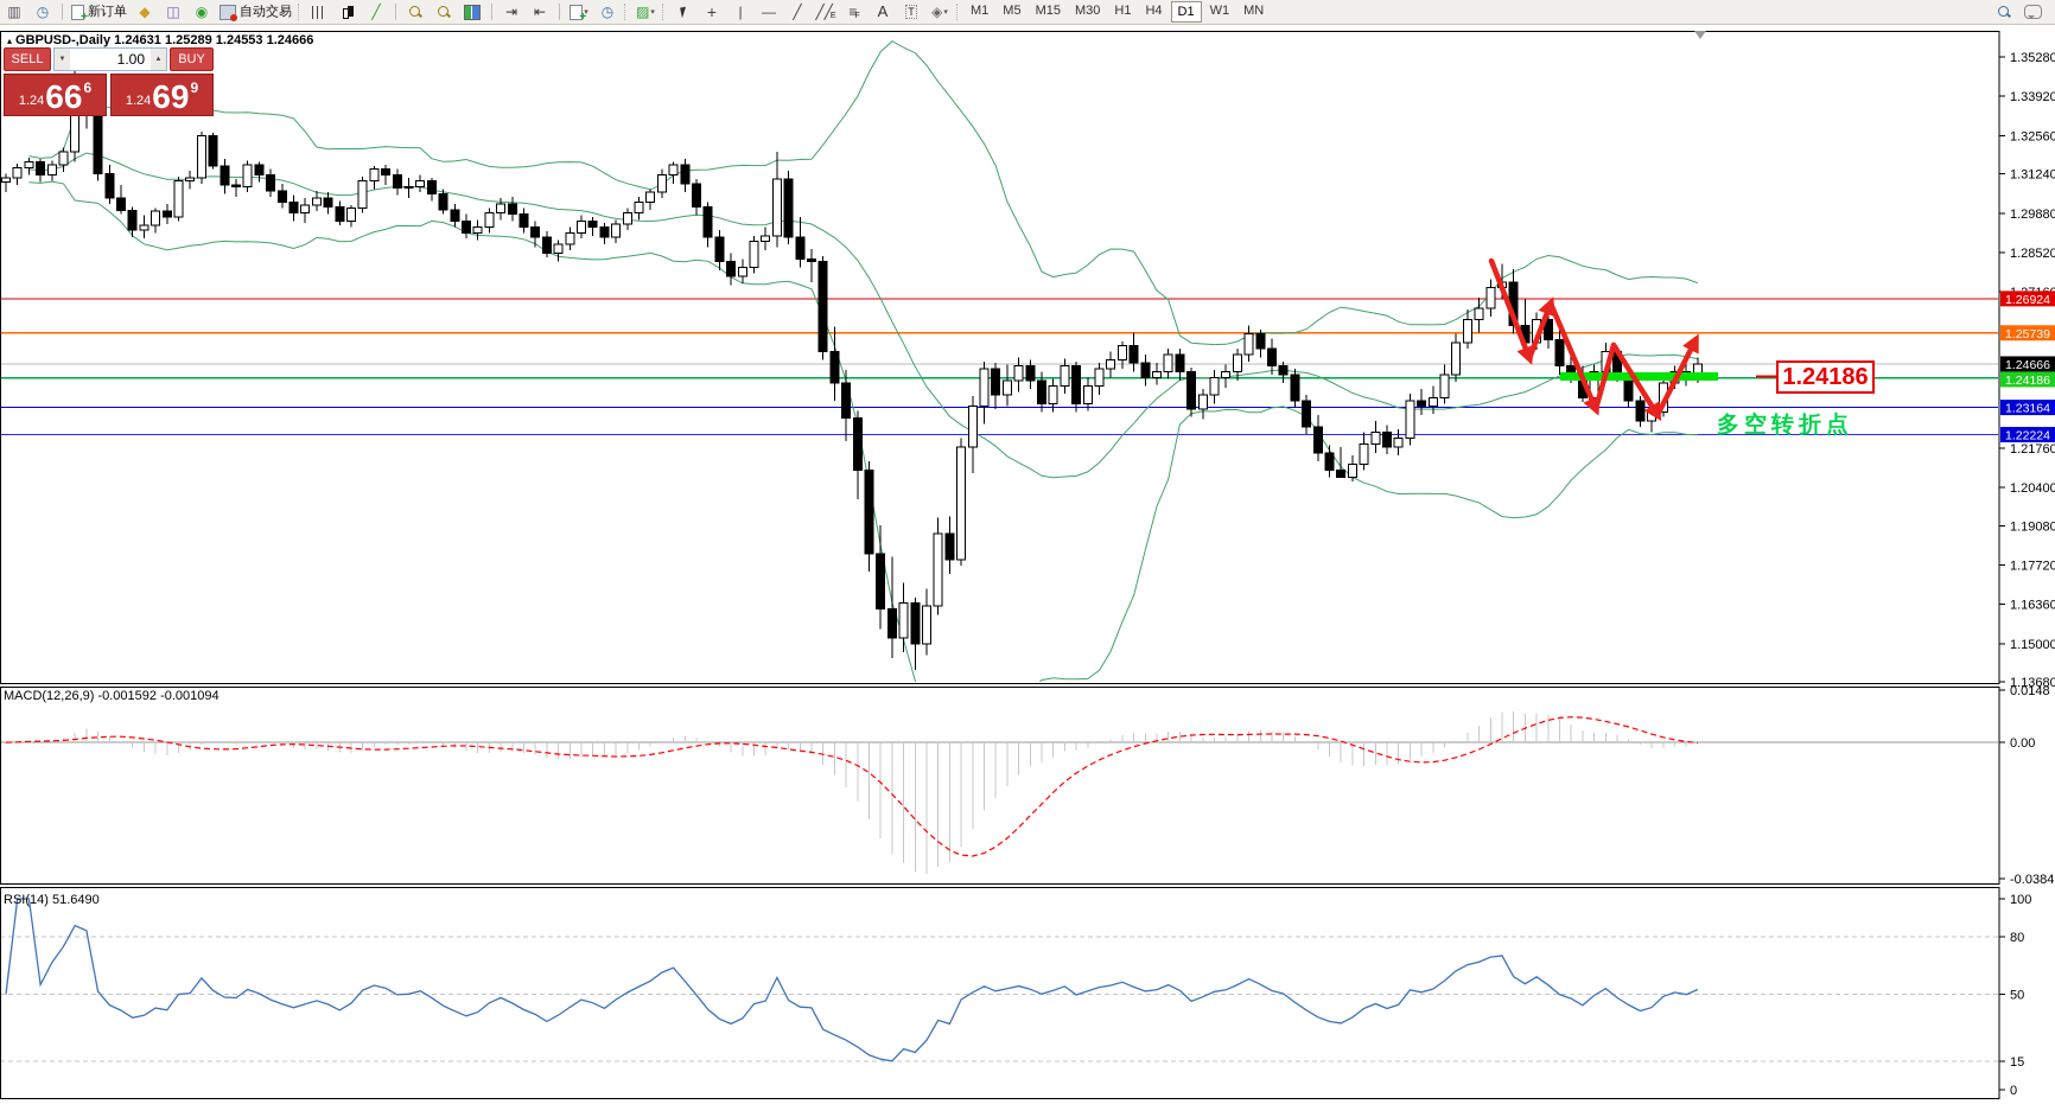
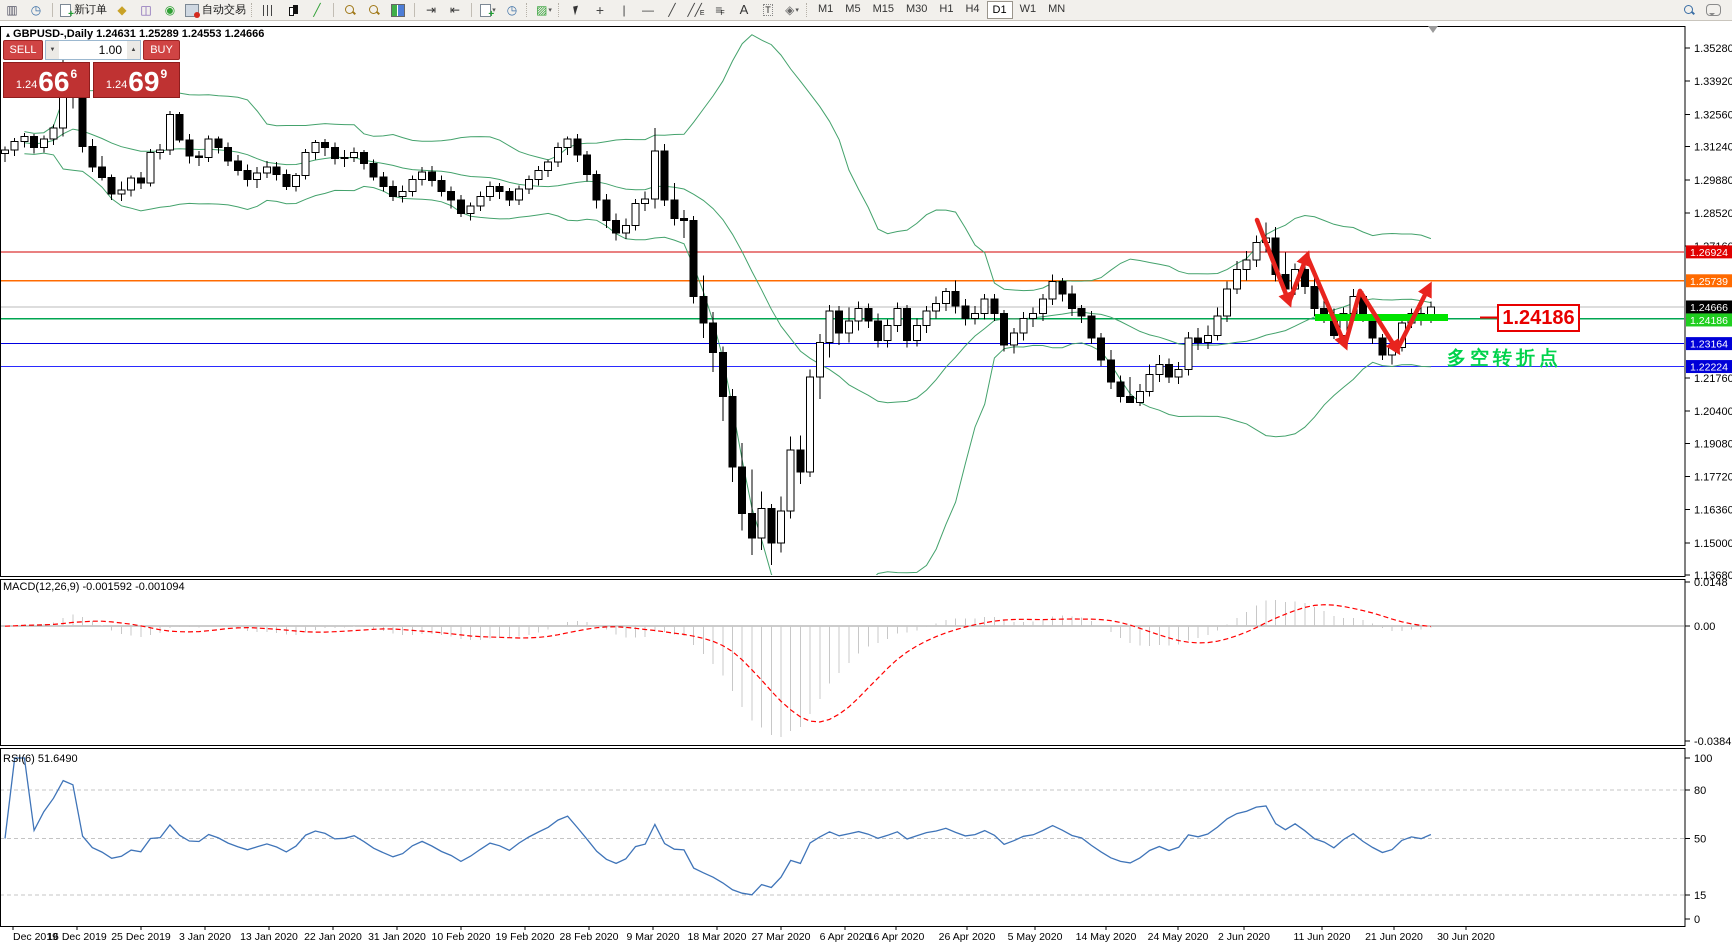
  ▥
  ◷
  新订单
  ◆
  ◫
  ◉
  自动交易
  ╱
  ⇥
  ⇤
  ◷
  ▨
  +
  |
  —
  ╱
  ╱╱
  ≡
  A
  T
  ◈
  M1
  M5
  M15
  M30
  H1
  H4
  D1
  W1
  MN
  1.35280
  1.33920
  1.32560
  1.31240
  1.29880
  1.28520
  1.21760
  1.20400
  1.19080
  1.17720
  1.16360
  1.15000
  1.13680
  1.26924
  1.25739
  1.24666
  1.24186
  1.23164
  1.22224
  0.0148
  0.00
  -0.0384
  100
  80
  50
  15
  0
+ Dec 2019
+ 16 Dec 2019
+ 25 Dec 2019
+ 3 Jan 2020
+ 13 Jan 2020
+ 22 Jan 2020
+ 31 Jan 2020
+ 10 Feb 2020
+ 19 Feb 2020
+ 28 Feb 2020
+ 9 Mar 2020
+ 18 Mar 2020
+ 27 Mar 2020
+ 6 Apr 2020
+ 16 Apr 2020
+ 26 Apr 2020
+ 5 May 2020
+ 14 May 2020
+ 24 May 2020
+ 2 Jun 2020
+ 11 Jun 2020
+ 21 Jun 2020
+ 30 Jun 2020
  ▴ GBPUSD-,Daily 1.24631 1.25289 1.24553 1.24666
  MACD(12,26,9) -0.001592 -0.001094
- RSI(14) 51.6490
+ RSI(6) 51.6490
  1.24186
  多空转折点
  SELL
  1.00
  BUY
  1.24
  66
  6
  1.24
  69
  9
